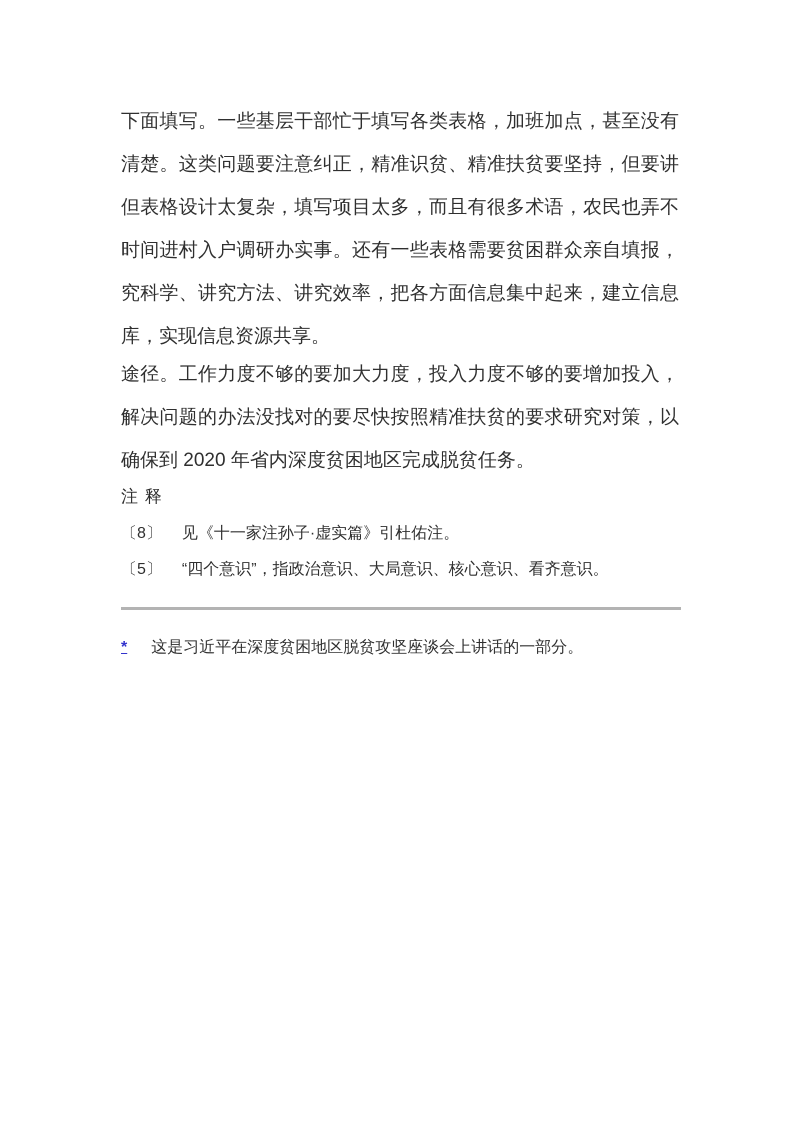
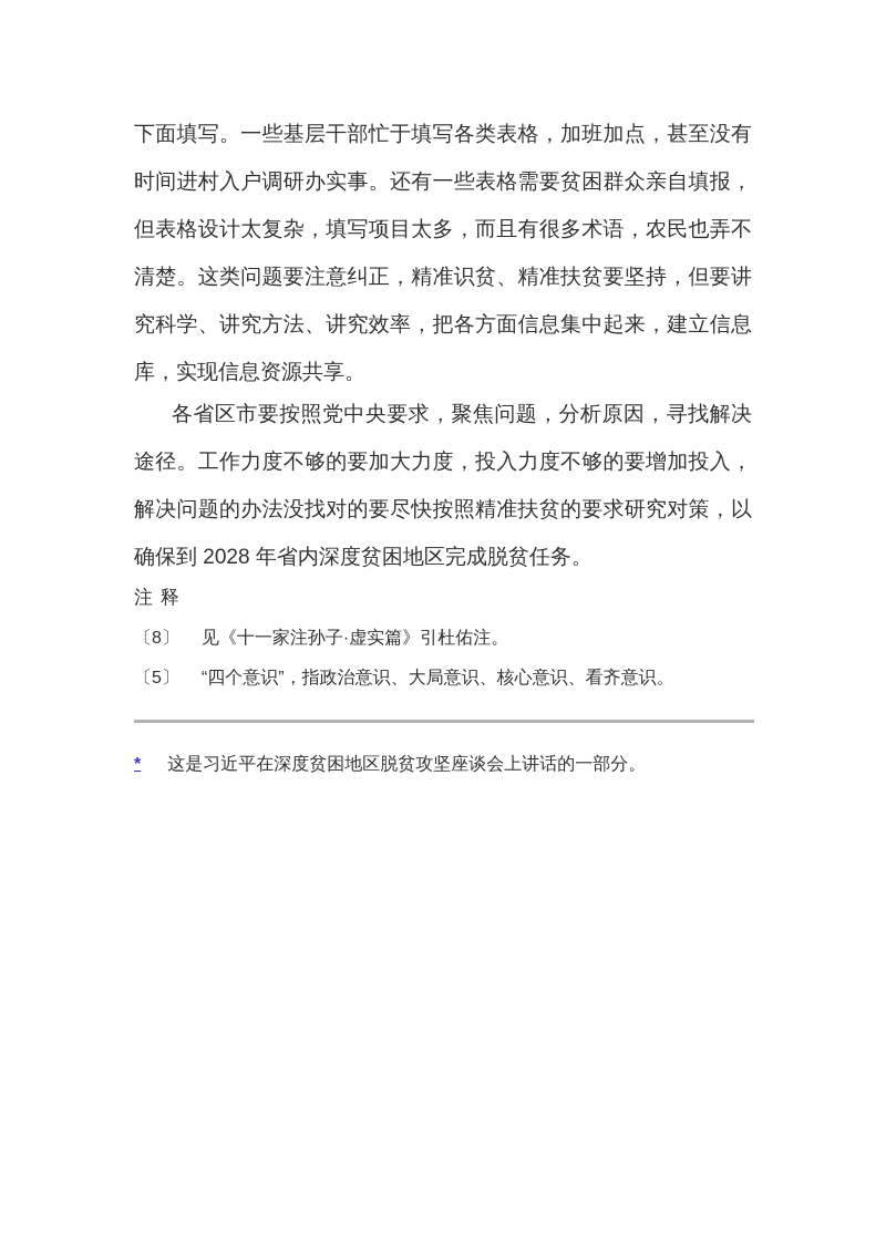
  下面填写。一些基层干部忙于填写各类表格，加班加点，甚至没有
- 清楚。这类问题要注意纠正，精准识贫、精准扶贫要坚持，但要讲
+ 时间进村入户调研办实事。还有一些表格需要贫困群众亲自填报，
  但表格设计太复杂，填写项目太多，而且有很多术语，农民也弄不
- 时间进村入户调研办实事。还有一些表格需要贫困群众亲自填报，
+ 清楚。这类问题要注意纠正，精准识贫、精准扶贫要坚持，但要讲
  究科学、讲究方法、讲究效率，把各方面信息集中起来，建立信息
  库，实现信息资源共享。
+ 各省区市要按照党中央要求，聚焦问题，分析原因，寻找解决
  途径。工作力度不够的要加大力度，投入力度不够的要增加投入，
  解决问题的办法没找对的要尽快按照精准扶贫的要求研究对策，以
- 确保到 2020 年省内深度贫困地区完成脱贫任务。
+ 确保到 2028 年省内深度贫困地区完成脱贫任务。
  注 释
  〔8〕
  见《十一家注孙子·虚实篇》引杜佑注。
  〔5〕
  “四个意识”，指政治意识、大局意识、核心意识、看齐意识。
  *
  这是习近平在深度贫困地区脱贫攻坚座谈会上讲话的一部分。
